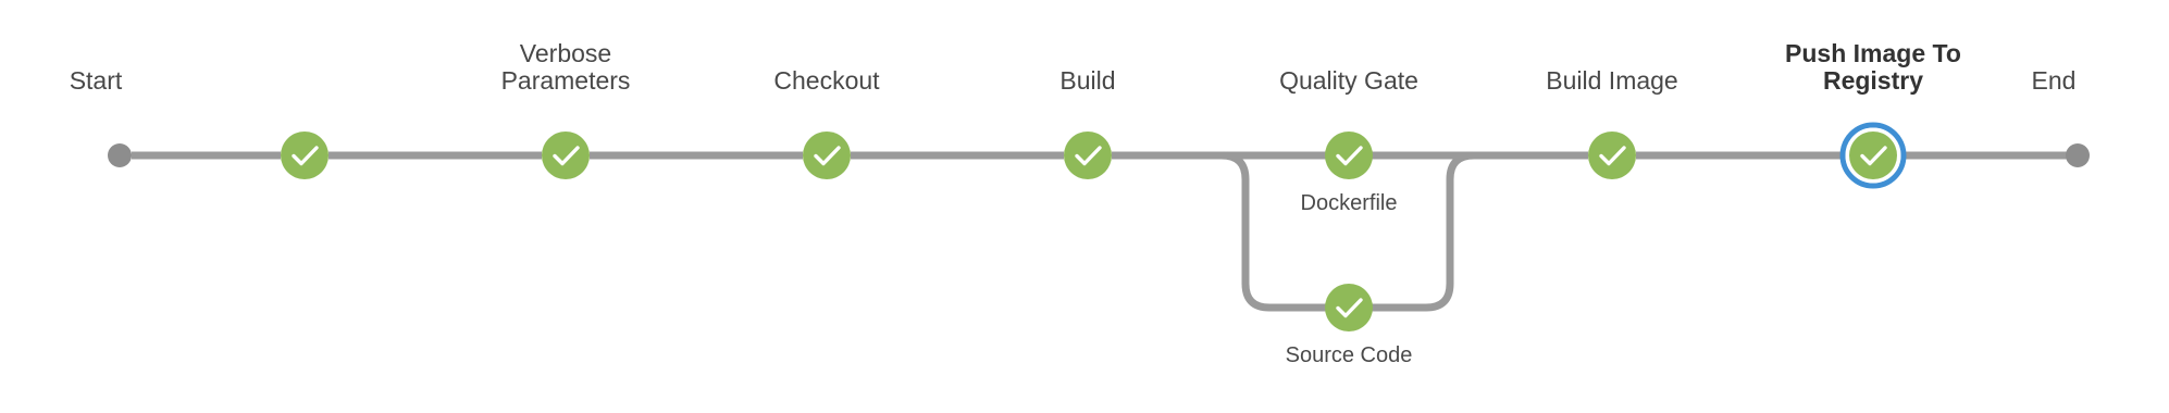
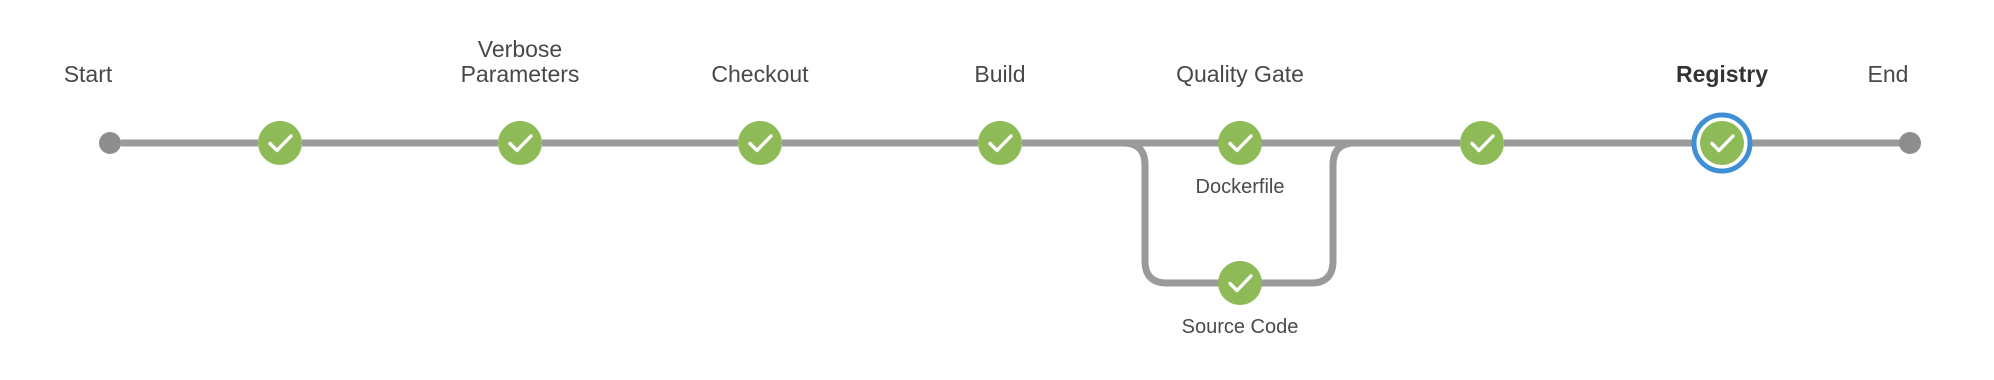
  Start
  Verbose
  Parameters
  Checkout
  Build
  Quality Gate
  Dockerfile
  Source Code
- Build Image
- Push Image To
  Registry
  End
